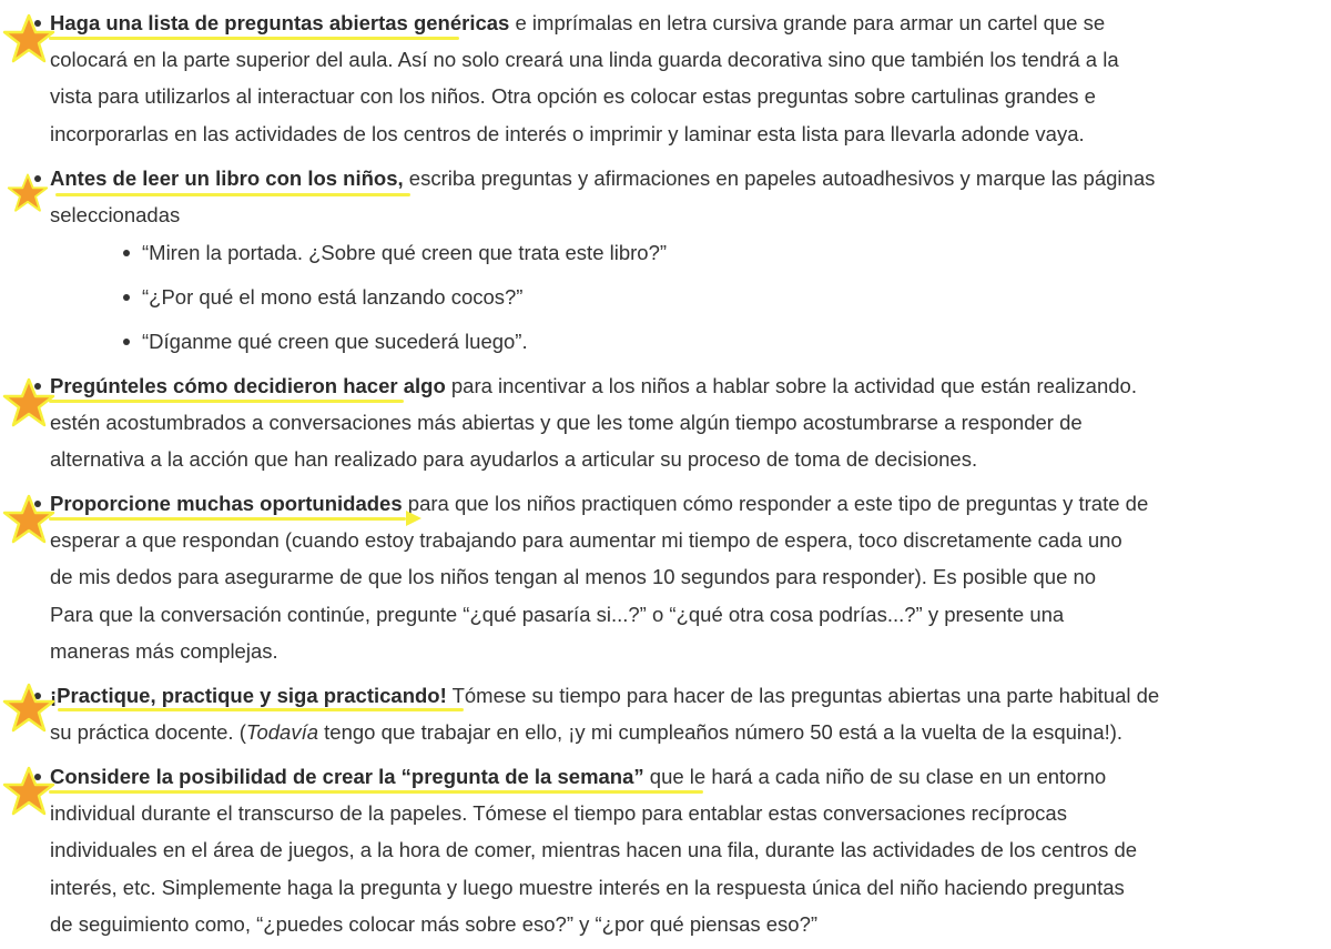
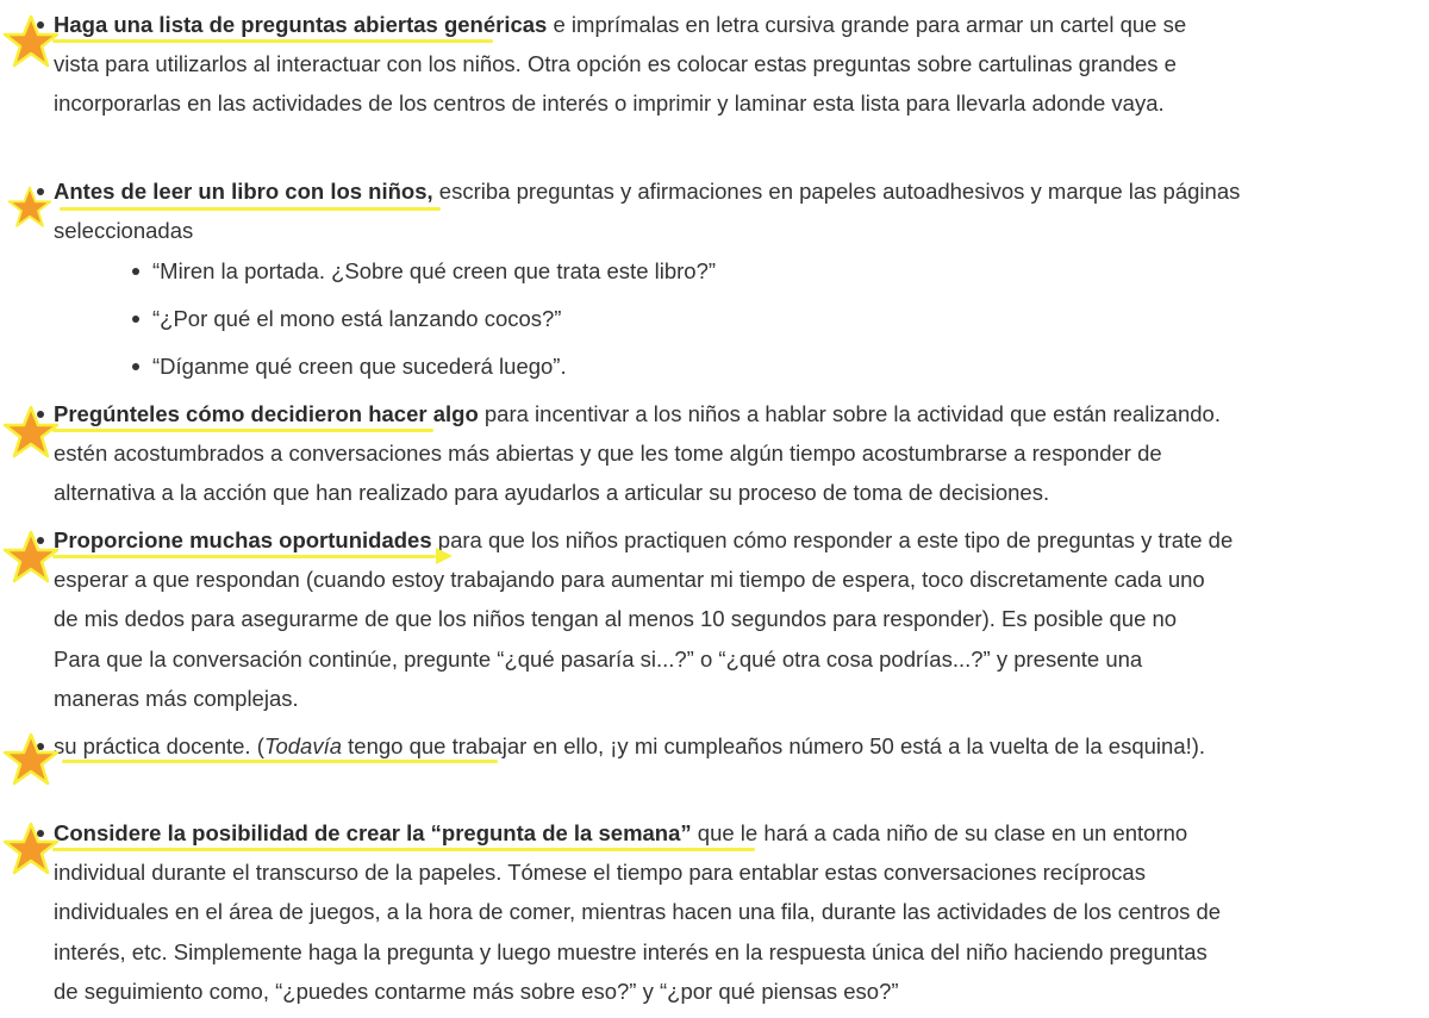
  Haga una lista de preguntas abiertas genéricas e imprímalas en letra cursiva grande para armar un cartel que se
- colocará en la parte superior del aula. Así no solo creará una linda guarda decorativa sino que también los tendrá a la
  vista para utilizarlos al interactuar con los niños. Otra opción es colocar estas preguntas sobre cartulinas grandes e
  incorporarlas en las actividades de los centros de interés o imprimir y laminar esta lista para llevarla adonde vaya.
  Antes de leer un libro con los niños, escriba preguntas y afirmaciones en papeles autoadhesivos y marque las páginas
  seleccionadas
  “Miren la portada. ¿Sobre qué creen que trata este libro?”
  “¿Por qué el mono está lanzando cocos?”
  “Díganme qué creen que sucederá luego”.
  Pregúnteles cómo decidieron hacer algo para incentivar a los niños a hablar sobre la actividad que están realizando.
  estén acostumbrados a conversaciones más abiertas y que les tome algún tiempo acostumbrarse a responder de
  alternativa a la acción que han realizado para ayudarlos a articular su proceso de toma de decisiones.
  Proporcione muchas oportunidades para que los niños practiquen cómo responder a este tipo de preguntas y trate de
  esperar a que respondan (cuando estoy trabajando para aumentar mi tiempo de espera, toco discretamente cada uno
  de mis dedos para asegurarme de que los niños tengan al menos 10 segundos para responder). Es posible que no
  Para que la conversación continúe, pregunte “¿qué pasaría si...?” o “¿qué otra cosa podrías...?” y presente una
  maneras más complejas.
- ¡Practique, practique y siga practicando! Tómese su tiempo para hacer de las preguntas abiertas una parte habitual de
  su práctica docente. (Todavía tengo que trabajar en ello, ¡y mi cumpleaños número 50 está a la vuelta de la esquina!).
  Considere la posibilidad de crear la “pregunta de la semana” que le hará a cada niño de su clase en un entorno
  individual durante el transcurso de la papeles. Tómese el tiempo para entablar estas conversaciones recíprocas
  individuales en el área de juegos, a la hora de comer, mientras hacen una fila, durante las actividades de los centros de
  interés, etc. Simplemente haga la pregunta y luego muestre interés en la respuesta única del niño haciendo preguntas
- de seguimiento como, “¿puedes colocar más sobre eso?” y “¿por qué piensas eso?”
+ de seguimiento como, “¿puedes contarme más sobre eso?” y “¿por qué piensas eso?”
